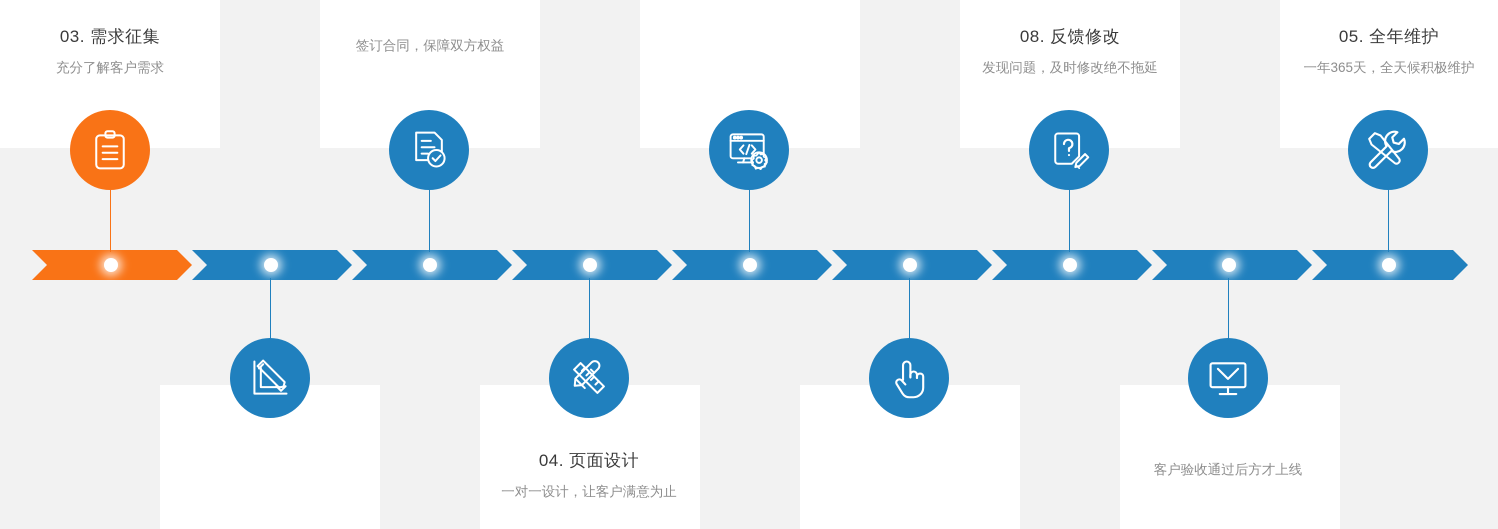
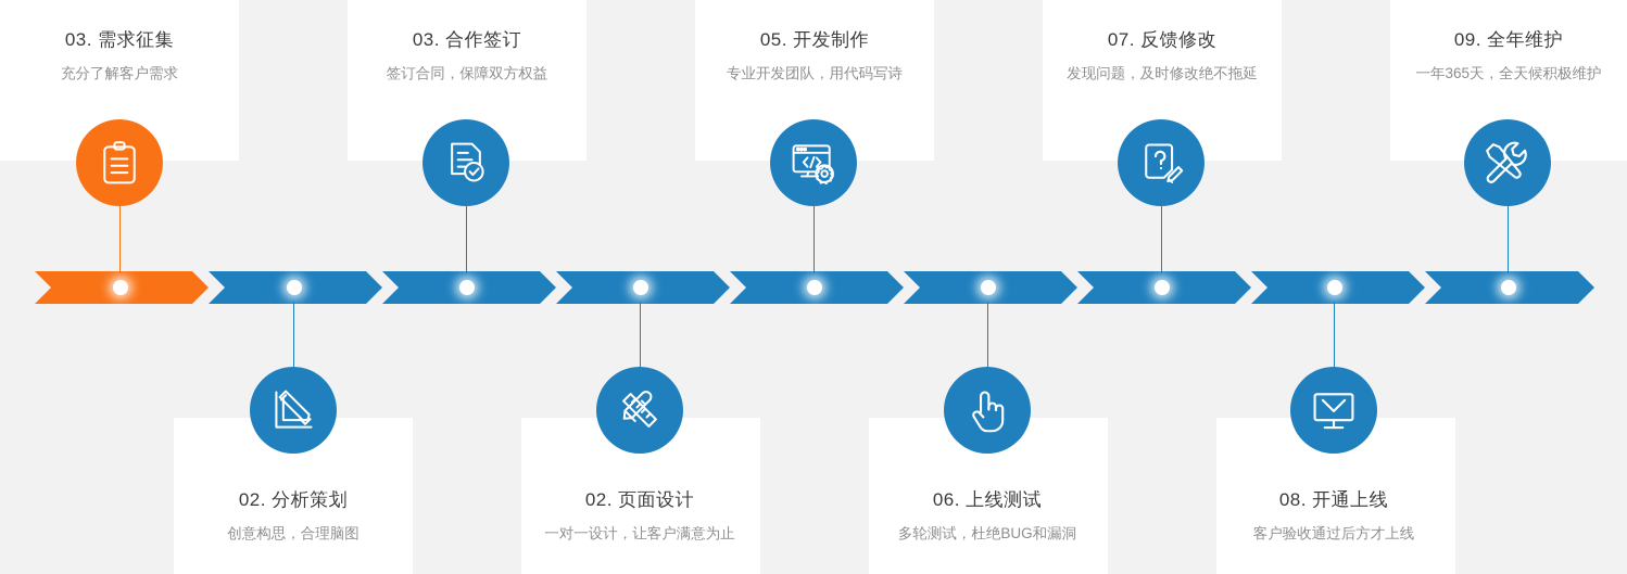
  03. 需求征集
  充分了解客户需求
+ 03. 合作签订
  签订合同，保障双方权益
+ 05. 开发制作
+ 专业开发团队，用代码写诗
- 08. 反馈修改
+ 07. 反馈修改
  发现问题，及时修改绝不拖延
- 05. 全年维护
+ 09. 全年维护
  一年365天，全天候积极维护
+ 02. 分析策划
+ 创意构思，合理脑图
- 04. 页面设计
+ 02. 页面设计
  一对一设计，让客户满意为止
+ 06. 上线测试
+ 多轮测试，杜绝BUG和漏洞
+ 08. 开通上线
  客户验收通过后方才上线
